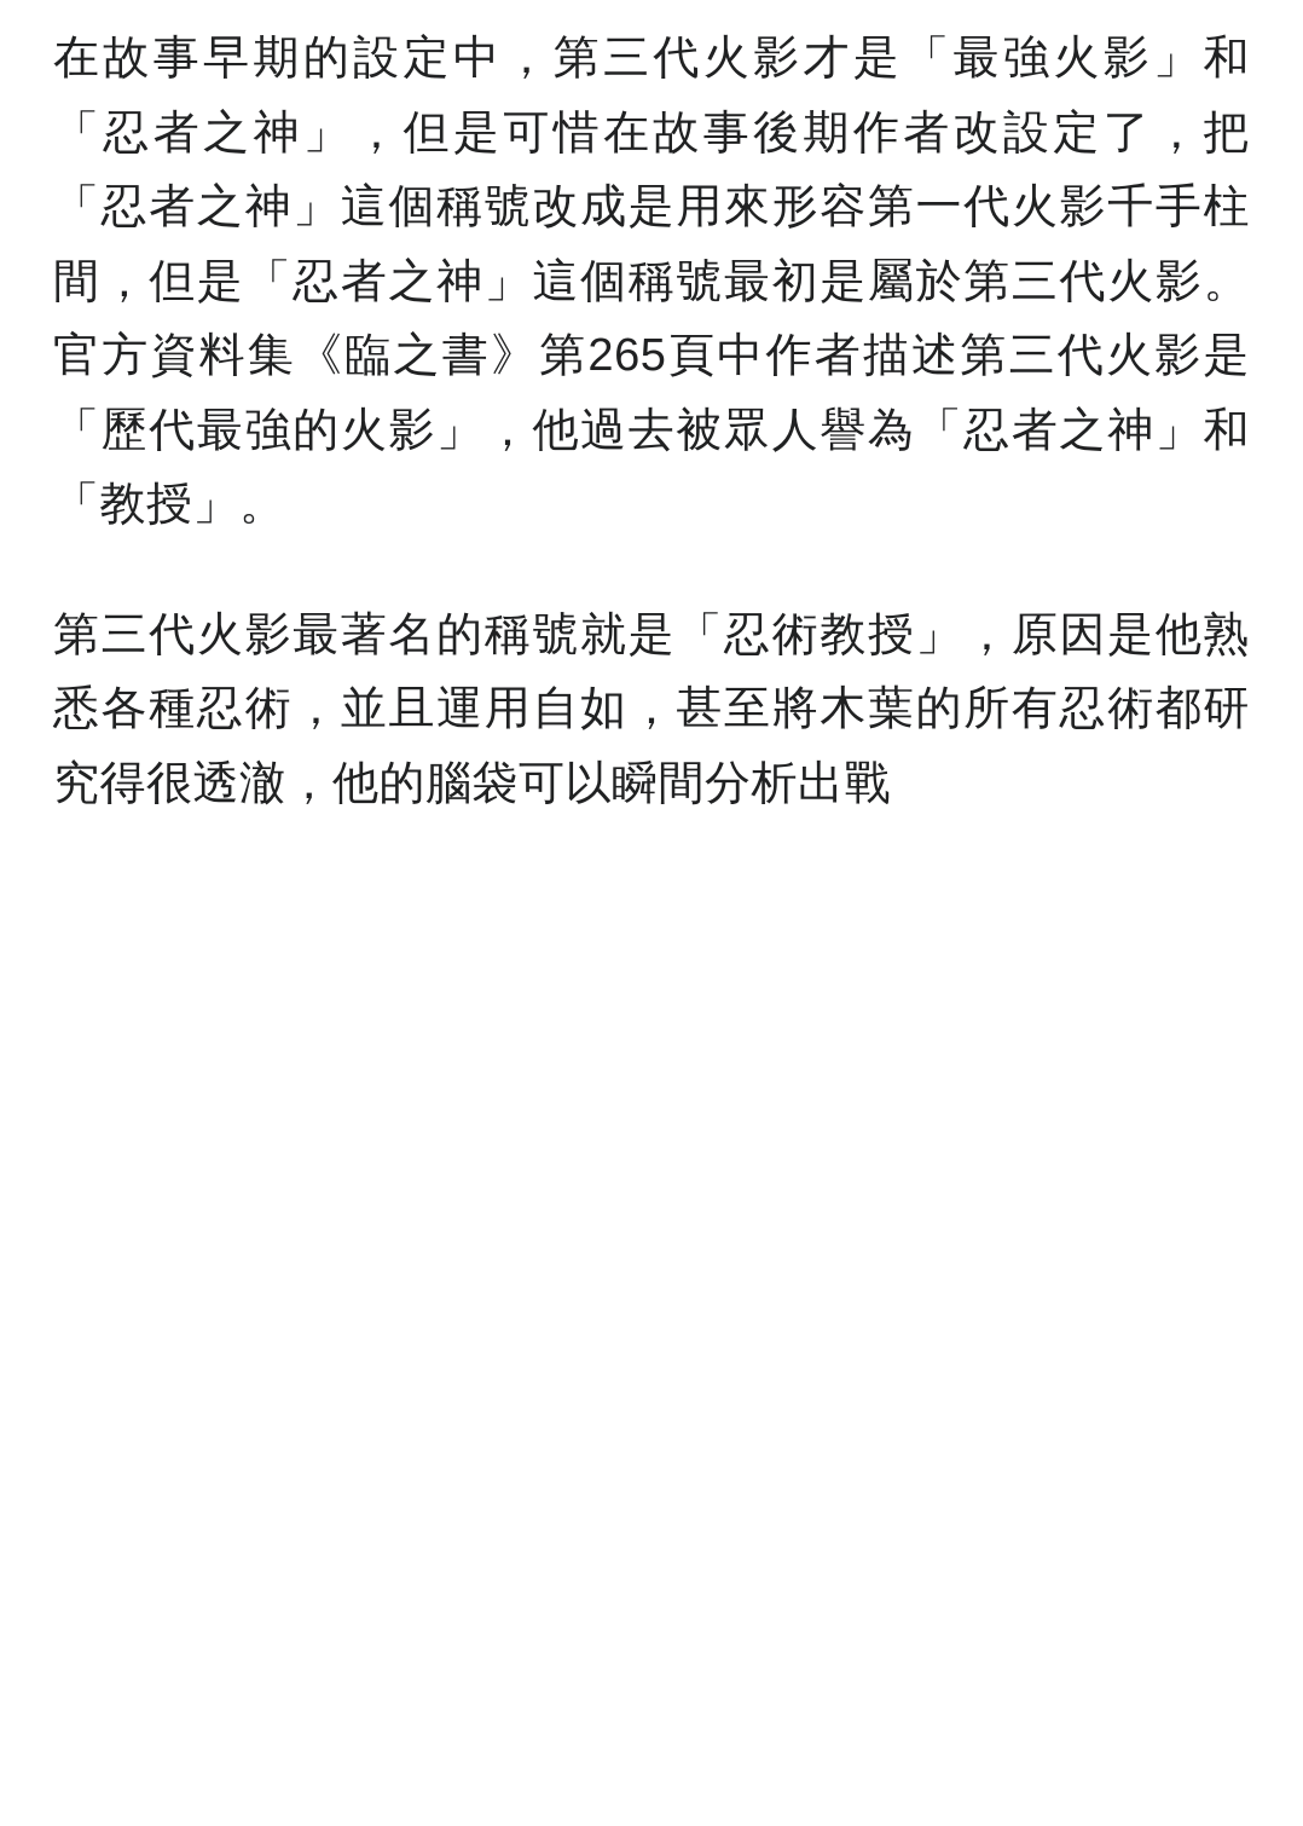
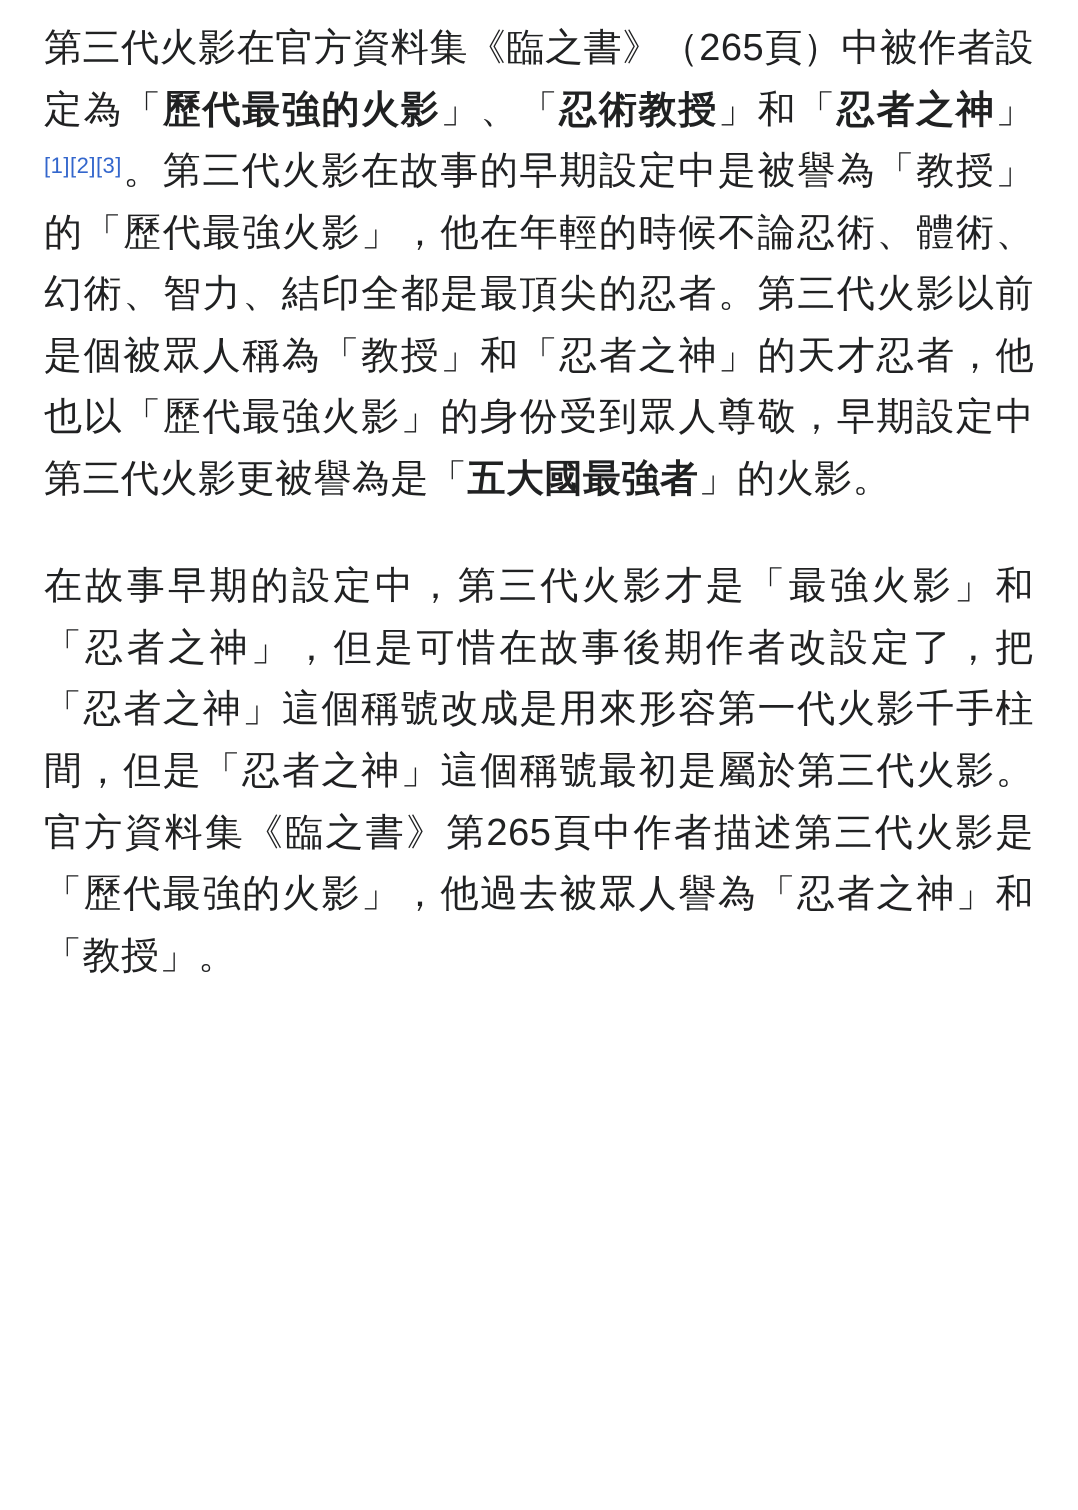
+ 第三代火影在官方資料集《臨之書》（265頁）中被作者設定為「歷代最強的火影」、「忍術教授」和「忍者之神」[1][2][3]。第三代火影在故事的早期設定中是被譽為「教授」的「歷代最強火影」，他在年輕的時候不論忍術、體術、幻術、智力、結印全都是最頂尖的忍者。第三代火影以前是個被眾人稱為「教授」和「忍者之神」的天才忍者，他也以「歷代最強火影」的身份受到眾人尊敬，早期設定中第三代火影更被譽為是「五大國最強者」的火影。
  在故事早期的設定中，第三代火影才是「最強火影」和「忍者之神」，但是可惜在故事後期作者改設定了，把「忍者之神」這個稱號改成是用來形容第一代火影千手柱間，但是「忍者之神」這個稱號最初是屬於第三代火影。官方資料集《臨之書》第265頁中作者描述第三代火影是「歷代最強的火影」，他過去被眾人譽為「忍者之神」和「教授」。
- 第三代火影最著名的稱號就是「忍術教授」，原因是他熟悉各種忍術，並且運用自如，甚至將木葉的所有忍術都研究得很透澈，他的腦袋可以瞬間分析出戰
